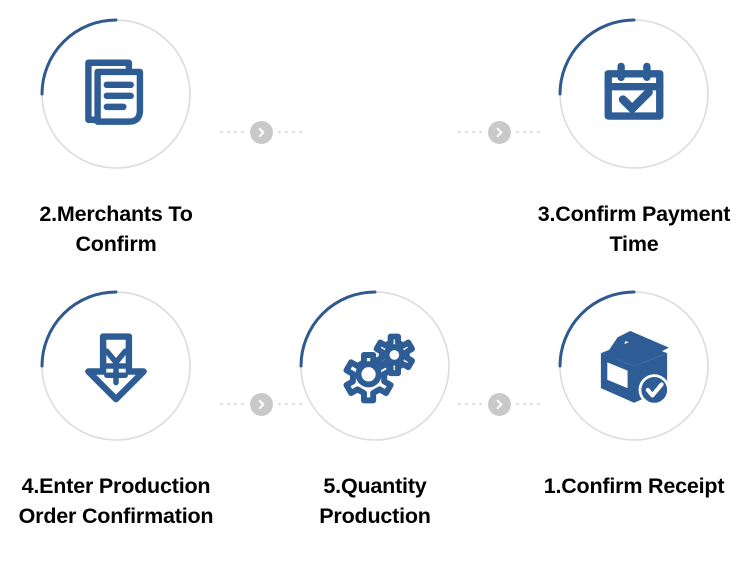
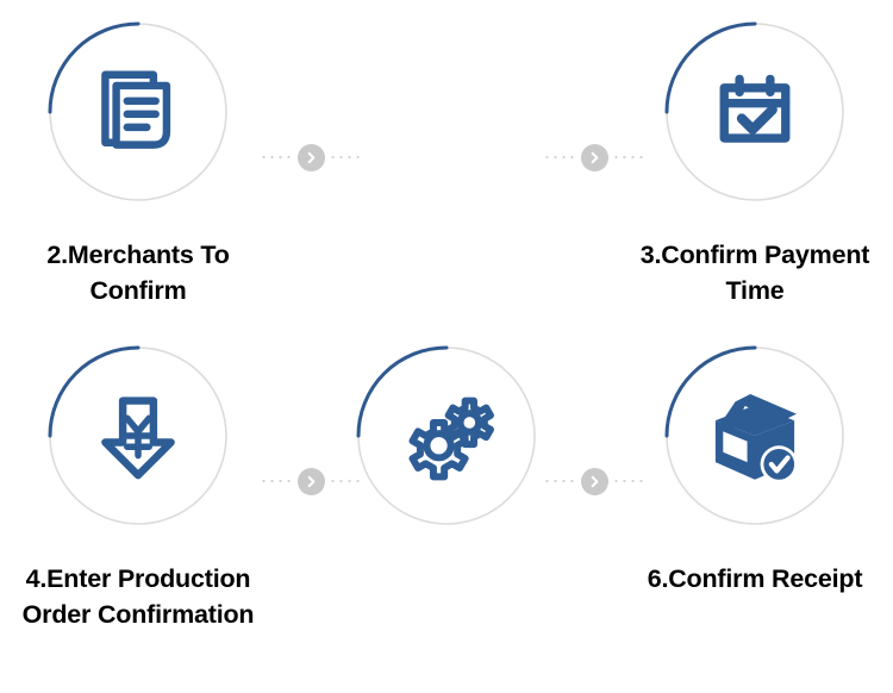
  2.Merchants To
  Confirm
  3.Confirm Payment
  Time
  4.Enter Production
  Order Confirmation
- 5.Quantity
- Production
- 1.Confirm Receipt
+ 6.Confirm Receipt
